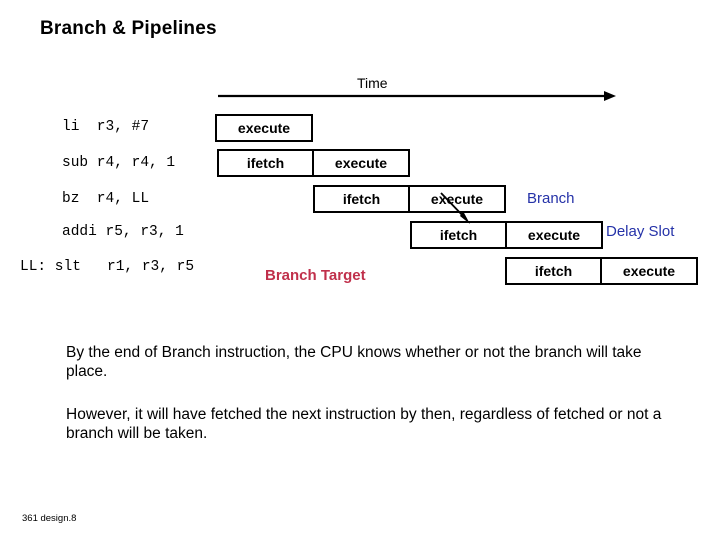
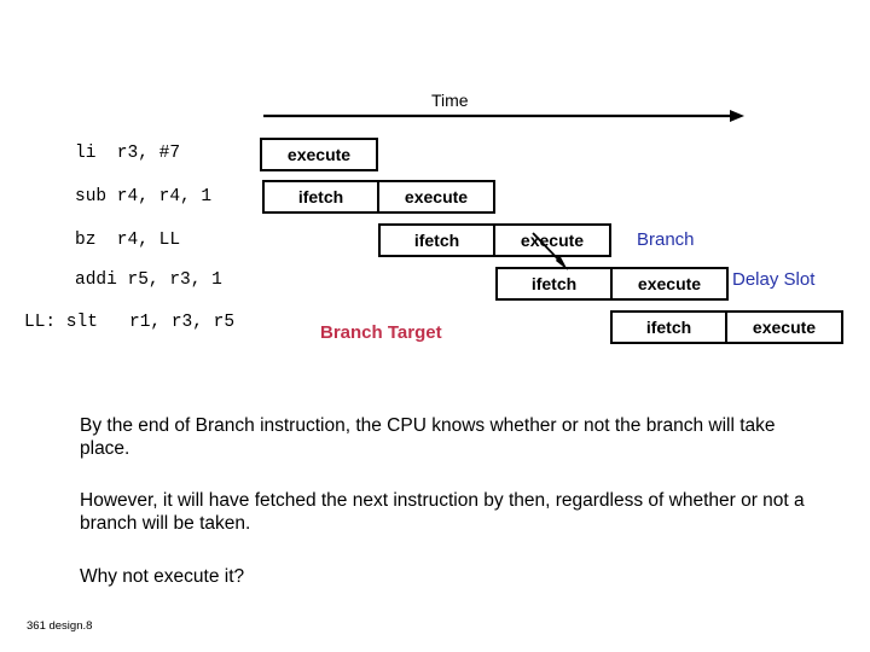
- Branch & Pipelines
  Time
  li r3, #7
  sub r4, r4, 1
  bz r4, LL
  addi r5, r3, 1
  LL: slt r1, r3, r5
  execute
  ifetch
  execute
  ifetch
  execute
  ifetch
  execute
  ifetch
  execute
  Branch
  Delay Slot
  Branch Target
  By the end of Branch instruction, the CPU knows whether or not the branch will take place.
- However, it will have fetched the next instruction by then, regardless of fetched or not a branch will be taken.
+ However, it will have fetched the next instruction by then, regardless of whether or not a branch will be taken.
+ Why not execute it?
  361 design.8
